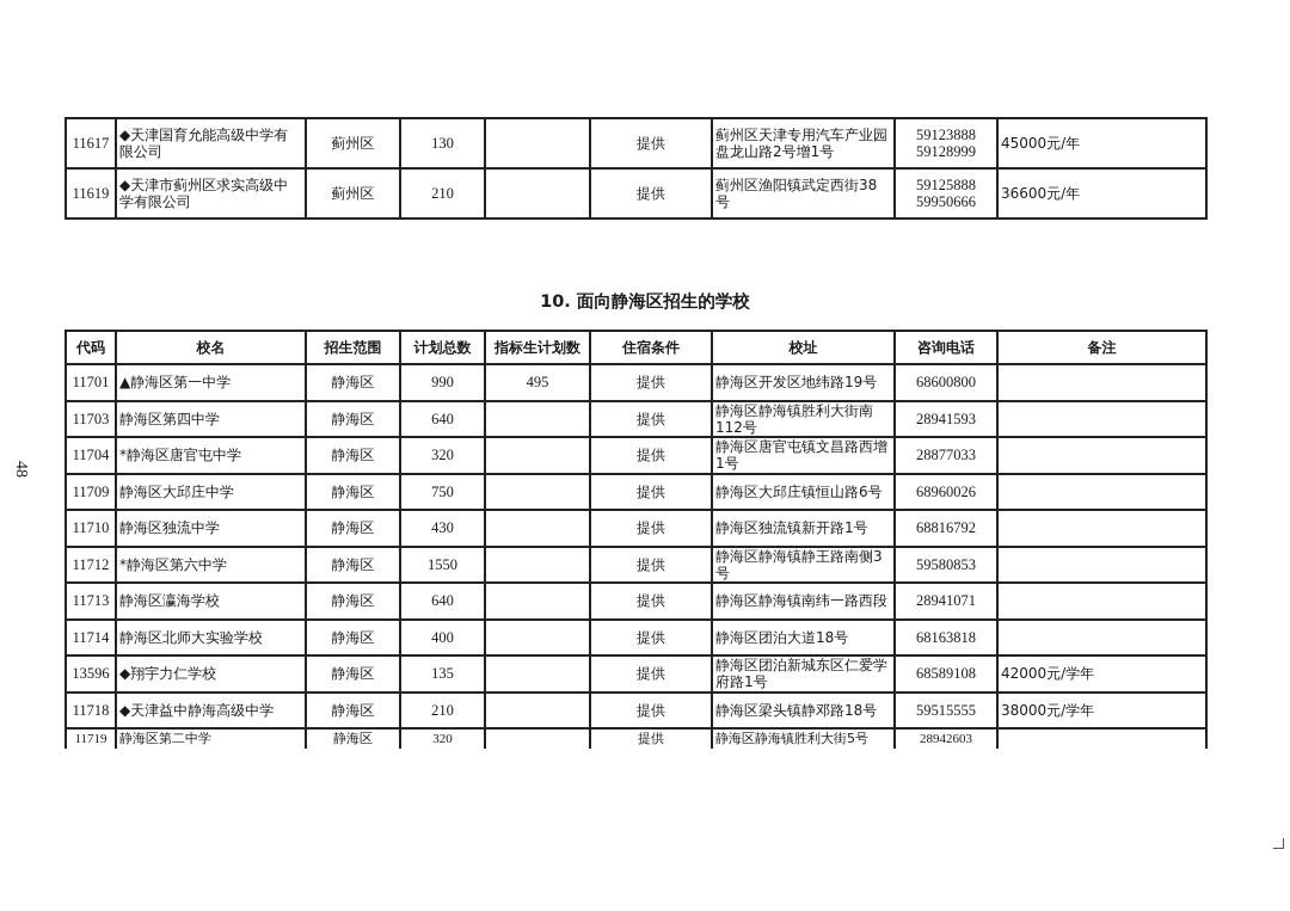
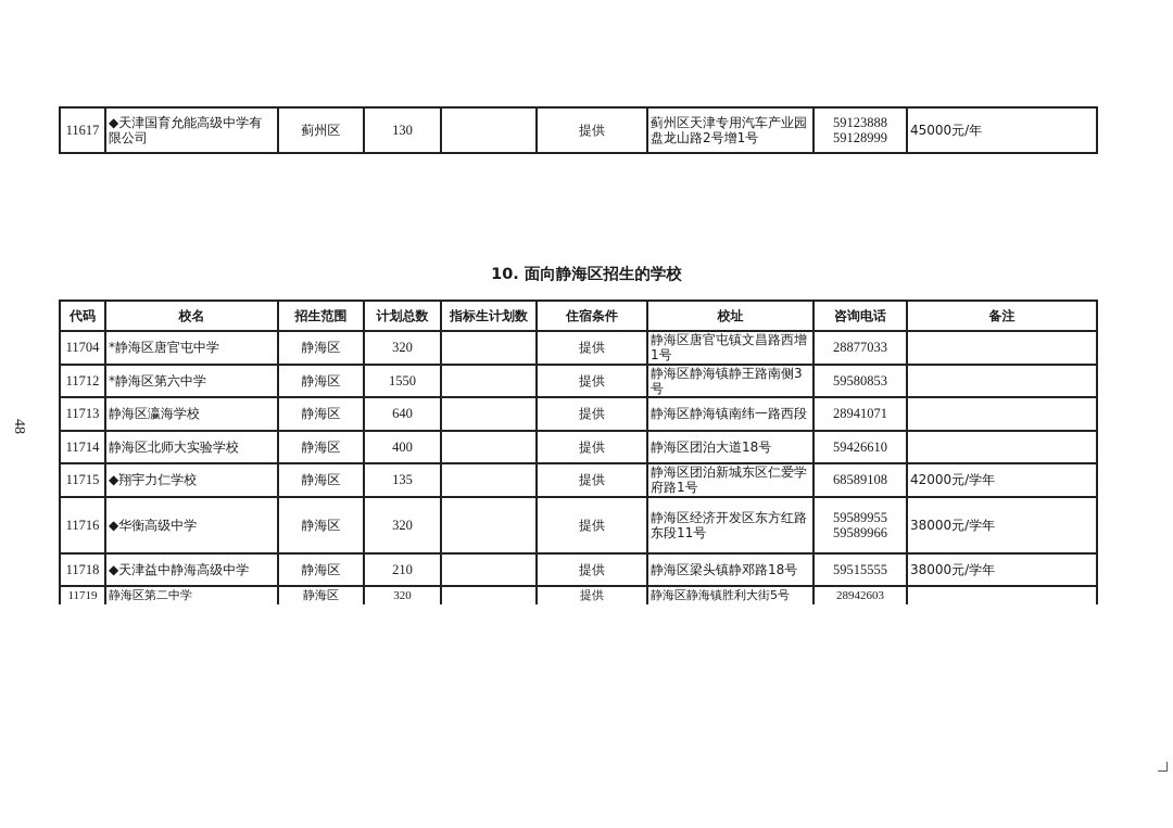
  11617	◆天津国育允能高级中学有限公司	蓟州区	130		提供	蓟州区天津专用汽车产业园盘龙山路2号增1号	5912388859128999	45000元/年
- 11619	◆天津市蓟州区求实高级中学有限公司	蓟州区	210		提供	蓟州区渔阳镇武定西街38号	5912588859950666	36600元/年
  10. 面向静海区招生的学校
  代码	校名	招生范围	计划总数	指标生计划数	住宿条件	校址	咨询电话	备注
- 11701	▲静海区第一中学	静海区	990	495	提供	静海区开发区地纬路19号	68600800
- 11703	静海区第四中学	静海区	640		提供	静海区静海镇胜利大街南112号	28941593
  11704	*静海区唐官屯中学	静海区	320		提供	静海区唐官屯镇文昌路西增1号	28877033
- 11709	静海区大邱庄中学	静海区	750		提供	静海区大邱庄镇恒山路6号	68960026
- 11710	静海区独流中学	静海区	430		提供	静海区独流镇新开路1号	68816792
  11712	*静海区第六中学	静海区	1550		提供	静海区静海镇静王路南侧3号	59580853
  11713	静海区瀛海学校	静海区	640		提供	静海区静海镇南纬一路西段	28941071
- 11714	静海区北师大实验学校	静海区	400		提供	静海区团泊大道18号	68163818
+ 11714	静海区北师大实验学校	静海区	400		提供	静海区团泊大道18号	59426610
- 13596	◆翔宇力仁学校	静海区	135		提供	静海区团泊新城东区仁爱学府路1号	68589108	42000元/学年
+ 11715	◆翔宇力仁学校	静海区	135		提供	静海区团泊新城东区仁爱学府路1号	68589108	42000元/学年
+ 11716	◆华衡高级中学	静海区	320		提供	静海区经济开发区东方红路东段11号	5958995559589966	38000元/学年
  11718	◆天津益中静海高级中学	静海区	210		提供	静海区梁头镇静邓路18号	59515555	38000元/学年
  11719	静海区第二中学	静海区	320		提供	静海区静海镇胜利大街5号	28942603
